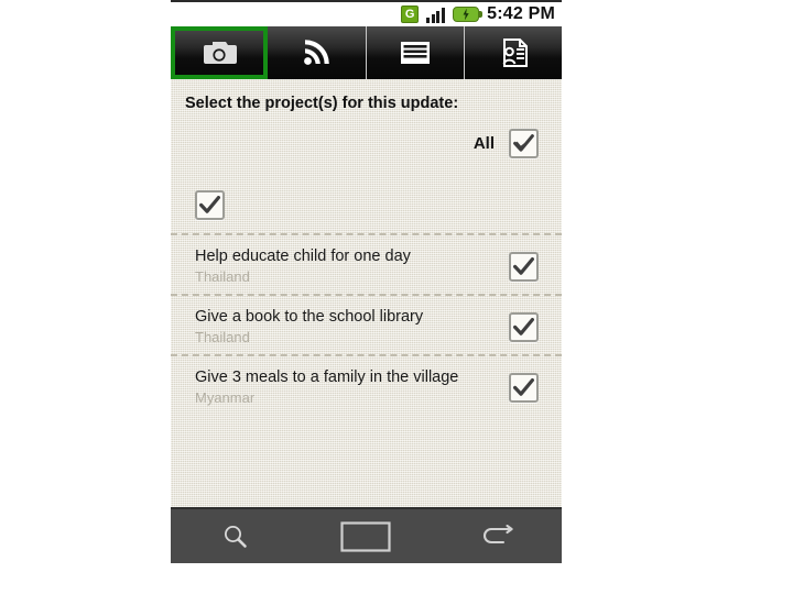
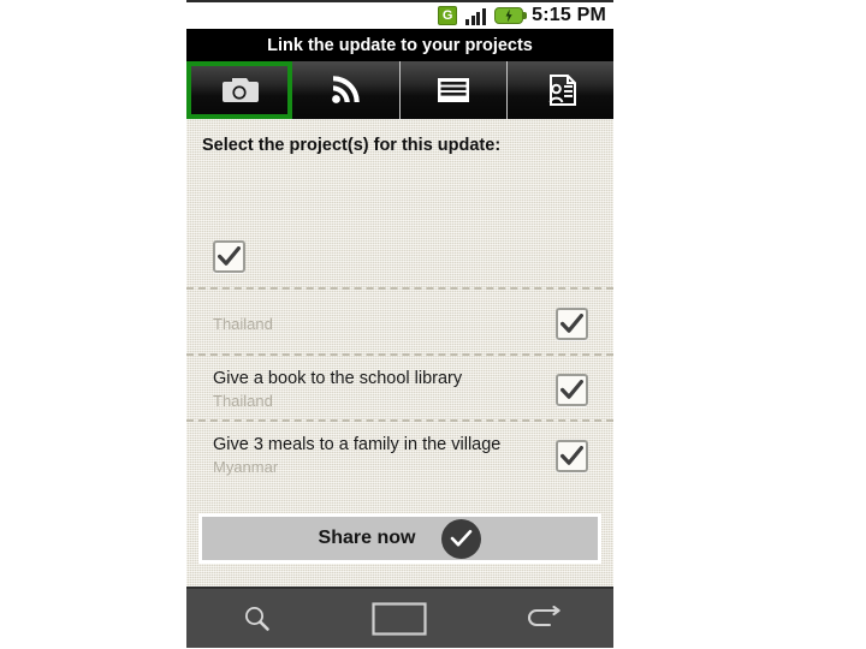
  G
- 5:42 PM
+ 5:15 PM
+ Link the update to your projects
  Select the project(s) for this update:
- All
- Help educate child for one day
  Thailand
  Give a book to the school library
  Thailand
  Give 3 meals to a family in the village
  Myanmar
+ Share now
